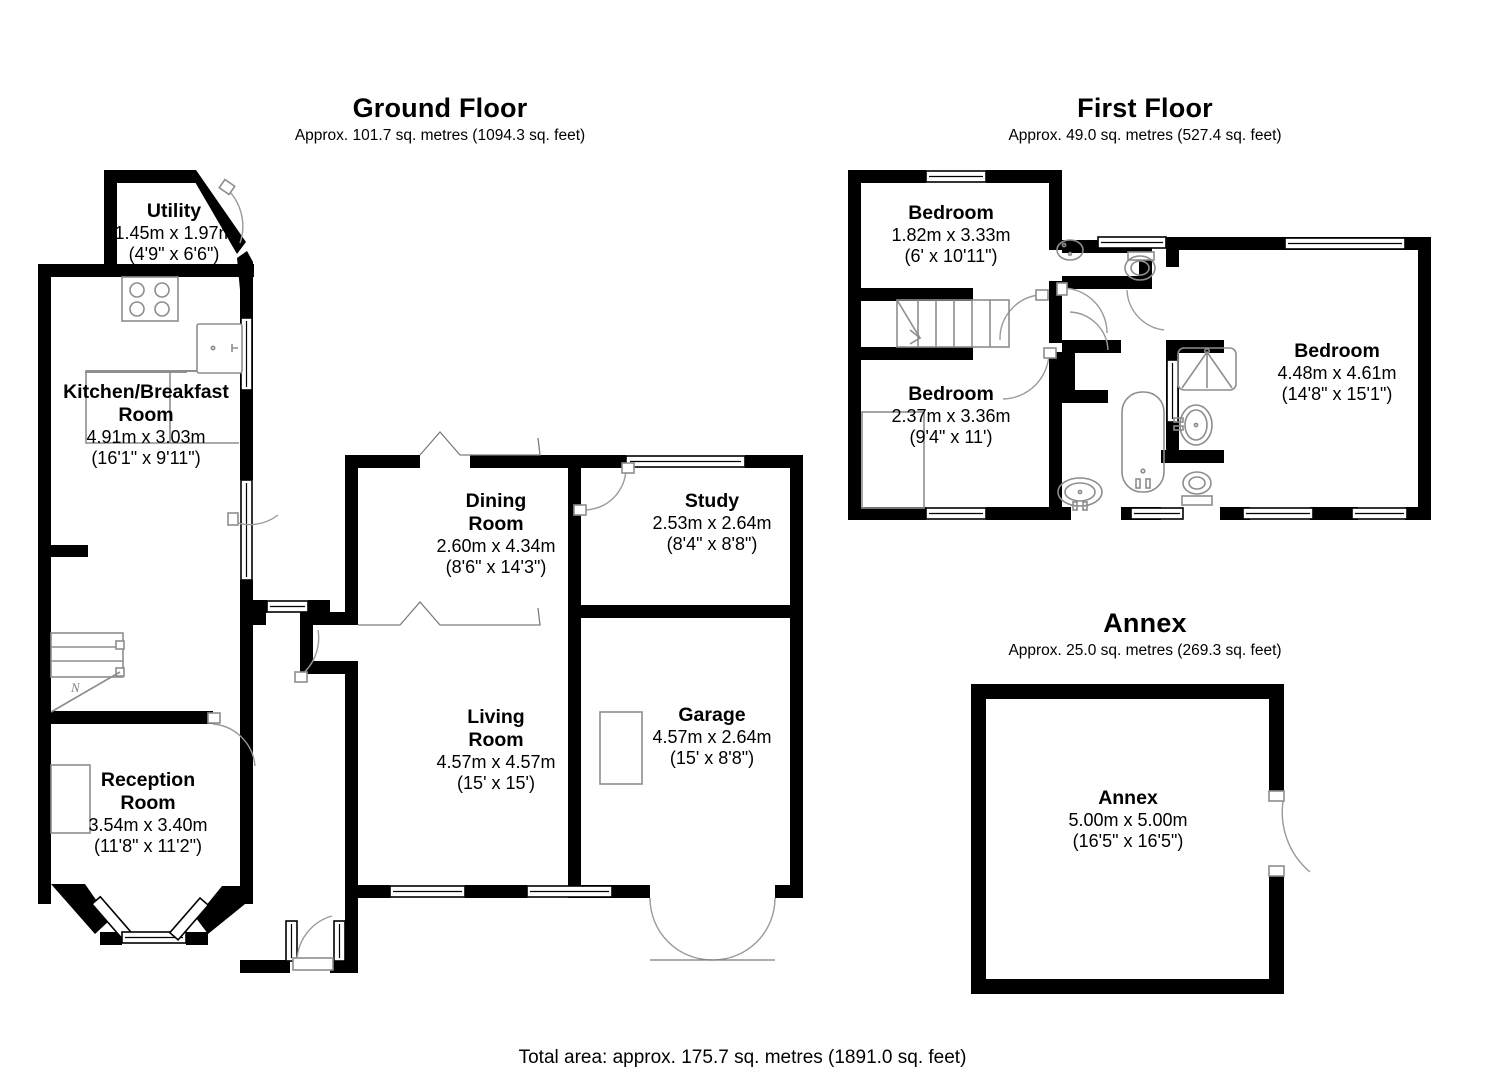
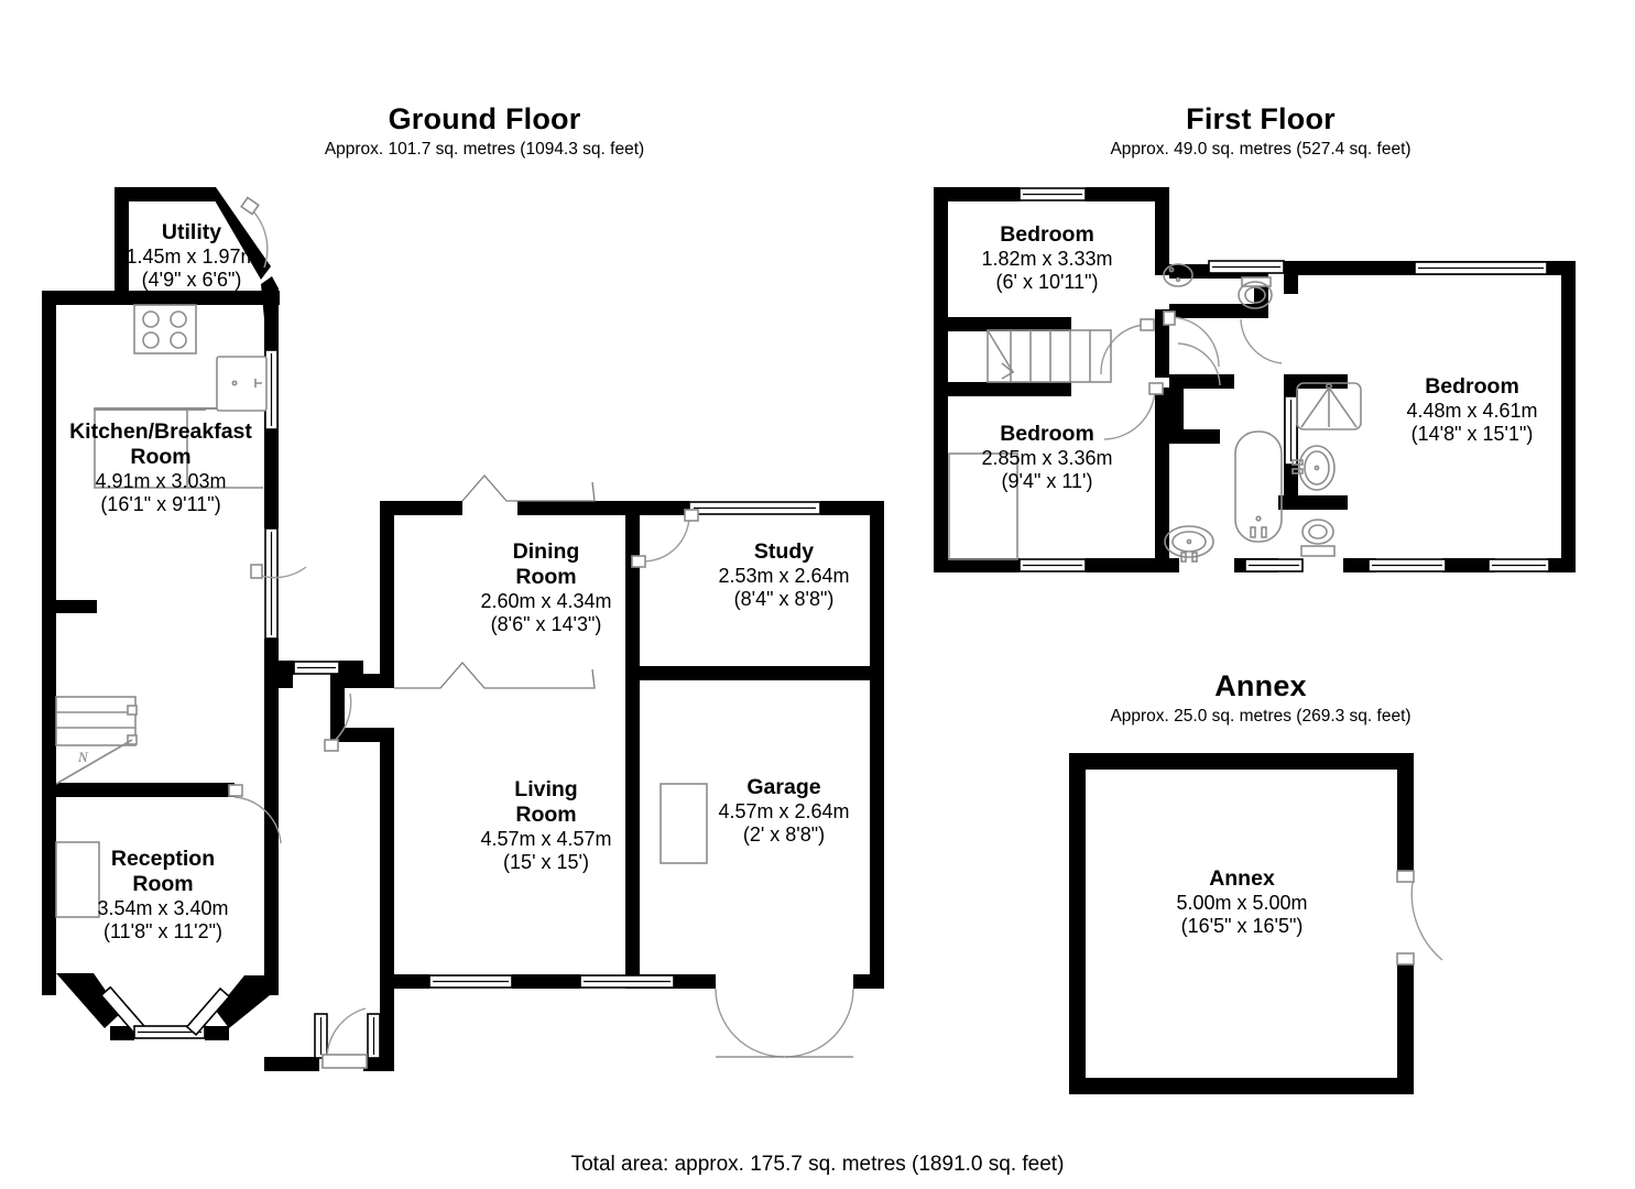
  Ground Floor
  Approx. 101.7 sq. metres (1094.3 sq. feet)
  First Floor
  Approx. 49.0 sq. metres (527.4 sq. feet)
  Annex
  Approx. 25.0 sq. metres (269.3 sq. feet)
  N
  Utility
  1.45m x 1.97m
  (4'9" x 6'6")
  Kitchen/Breakfast
  Room
  4.91m x 3.03m
  (16'1" x 9'11")
  Reception
  Room
  3.54m x 3.40m
  (11'8" x 11'2")
  Dining
  Room
  2.60m x 4.34m
  (8'6" x 14'3")
  Living
  Room
  4.57m x 4.57m
  (15' x 15')
  Study
  2.53m x 2.64m
  (8'4" x 8'8")
  Garage
  4.57m x 2.64m
- (15' x 8'8")
+ (2' x 8'8")
  Bedroom
  1.82m x 3.33m
  (6' x 10'11")
  Bedroom
- 2.37m x 3.36m
+ 2.85m x 3.36m
  (9'4" x 11')
  Bedroom
  4.48m x 4.61m
  (14'8" x 15'1")
  Annex
  5.00m x 5.00m
  (16'5" x 16'5")
  Total area: approx. 175.7 sq. metres (1891.0 sq. feet)
